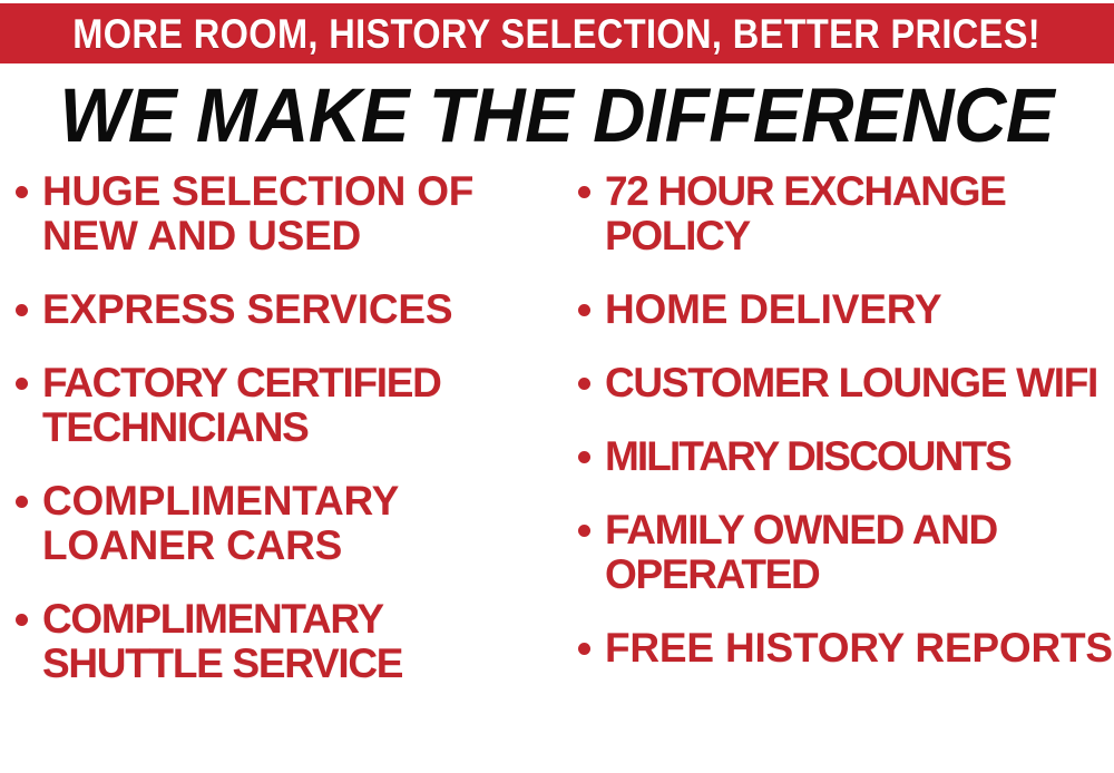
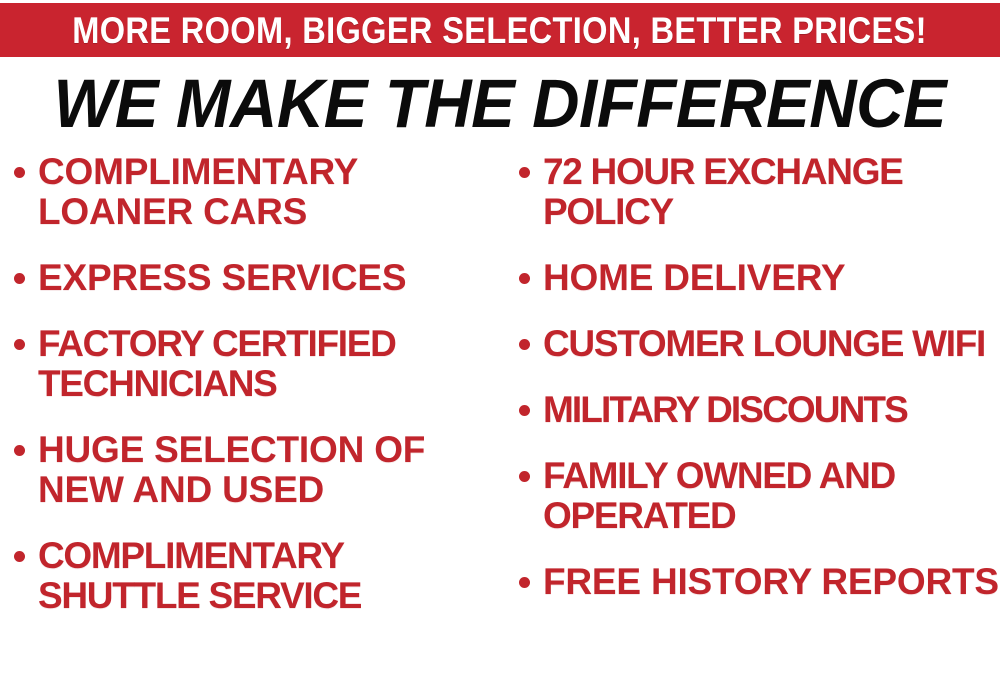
- MORE ROOM, HISTORY SELECTION, BETTER PRICES!
+ MORE ROOM, BIGGER SELECTION, BETTER PRICES!
  WE MAKE THE DIFFERENCE
- HUGE SELECTION OF NEW AND USED
+ COMPLIMENTARY LOANER CARS
  EXPRESS SERVICES
  FACTORY CERTIFIED TECHNICIANS
- COMPLIMENTARY LOANER CARS
+ HUGE SELECTION OF NEW AND USED
  COMPLIMENTARY SHUTTLE SERVICE
  72 HOUR EXCHANGE POLICY
  HOME DELIVERY
  CUSTOMER LOUNGE WIFI
  MILITARY DISCOUNTS
  FAMILY OWNED AND OPERATED
  FREE HISTORY REPORTS
